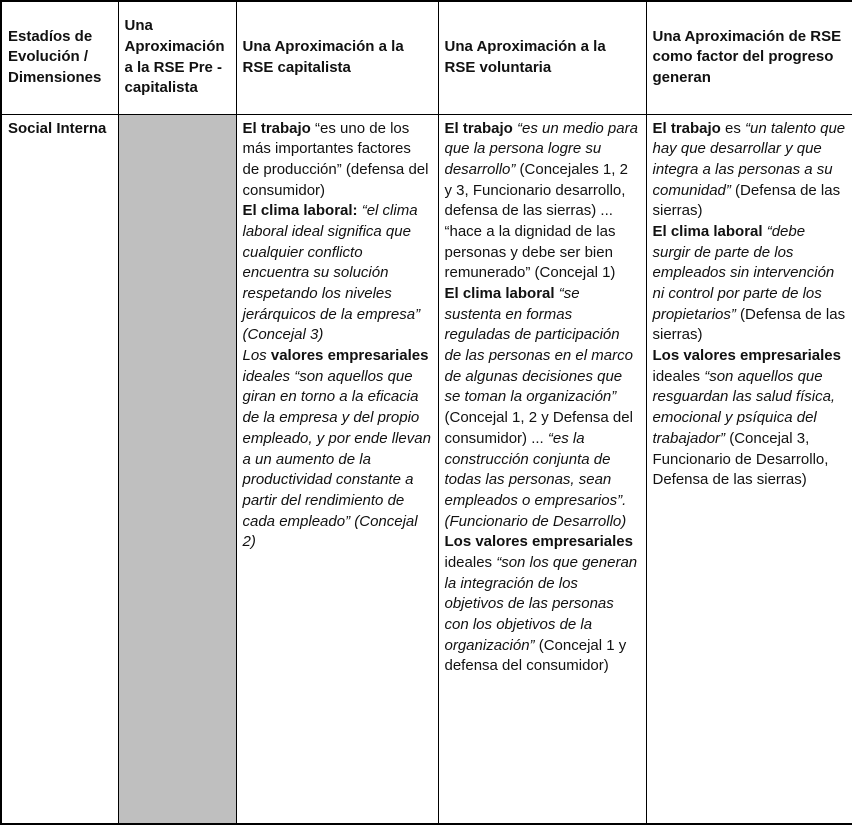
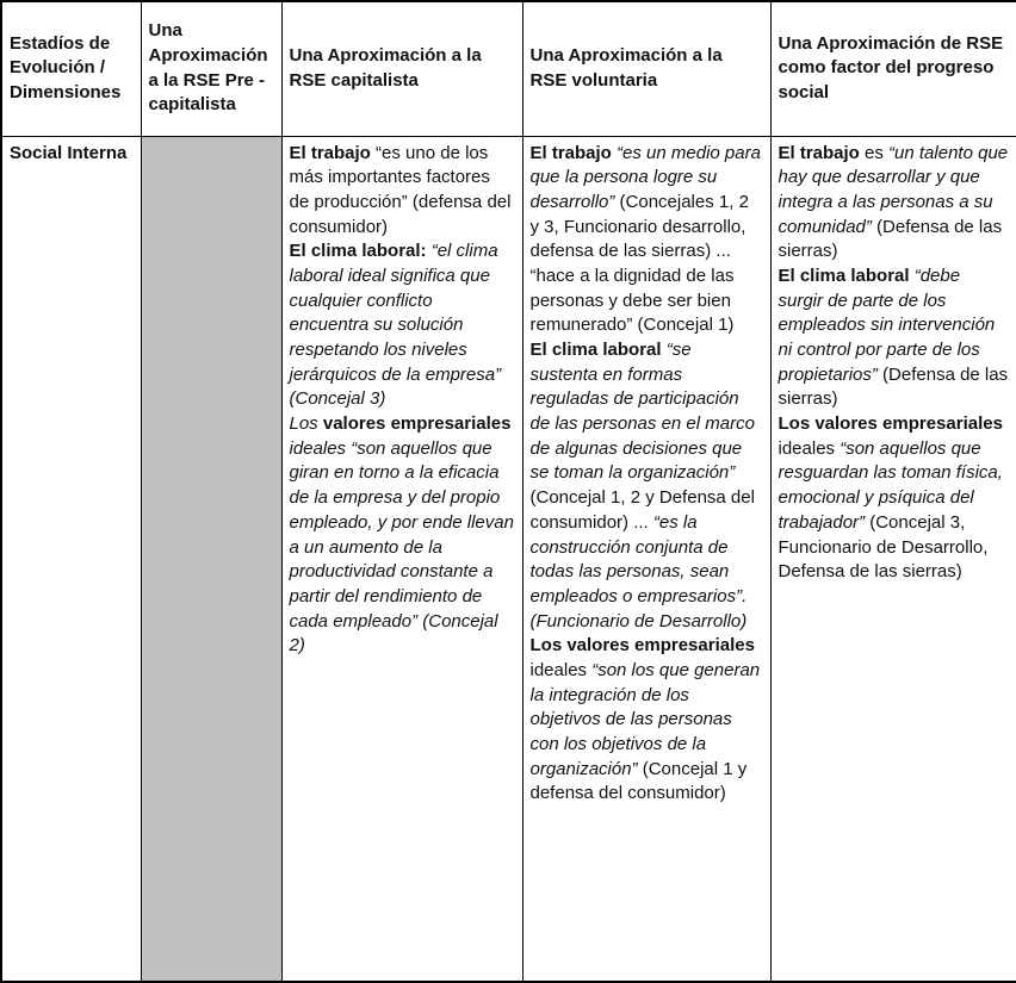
- Estadíos de Evolución / Dimensiones	Una Aproximación a la RSE Pre - capitalista	Una Aproximación a la RSE capitalista	Una Aproximación a la RSE voluntaria	Una Aproximación de RSE como factor del progreso generan
+ Estadíos de Evolución / Dimensiones	Una Aproximación a la RSE Pre - capitalista	Una Aproximación a la RSE capitalista	Una Aproximación a la RSE voluntaria	Una Aproximación de RSE como factor del progreso social
- Social Interna		El trabajo “es uno de los más importantes factores de producción” (defensa del consumidor)El clima laboral: “el clima laboral ideal significa que cualquier conflicto encuentra su solución respetando los niveles jerárquicos de la empresa” (Concejal 3)Los valores empresariales ideales “son aquellos que giran en torno a la eficacia de la empresa y del propio empleado, y por ende llevan a un aumento de la productividad constante a partir del rendimiento de cada empleado” (Concejal 2)	El trabajo “es un medio para que la persona logre su desarrollo” (Concejales 1, 2 y 3, Funcionario desarrollo, defensa de las sierras) ... “hace a la dignidad de las personas y debe ser bien remunerado” (Concejal 1)El clima laboral “se sustenta en formas reguladas de participación de las personas en el marco de algunas decisiones que se toman la organización” (Concejal 1, 2 y Defensa del consumidor) ... “es la construcción conjunta de todas las personas, sean empleados o empresarios”.(Funcionario de Desarrollo)Los valores empresariales ideales “son los que generan la integración de los objetivos de las personas con los objetivos de la organización” (Concejal 1 y defensa del consumidor)	El trabajo es “un talento que hay que desarrollar y que integra a las personas a su comunidad” (Defensa de las sierras)El clima laboral “debe surgir de parte de los empleados sin intervención ni control por parte de los propietarios” (Defensa de las sierras)Los valores empresariales ideales “son aquellos que resguardan las salud física, emocional y psíquica del trabajador” (Concejal 3, Funcionario de Desarrollo, Defensa de las sierras)
+ Social Interna		El trabajo “es uno de los más importantes factores de producción” (defensa del consumidor)El clima laboral: “el clima laboral ideal significa que cualquier conflicto encuentra su solución respetando los niveles jerárquicos de la empresa” (Concejal 3)Los valores empresariales ideales “son aquellos que giran en torno a la eficacia de la empresa y del propio empleado, y por ende llevan a un aumento de la productividad constante a partir del rendimiento de cada empleado” (Concejal 2)	El trabajo “es un medio para que la persona logre su desarrollo” (Concejales 1, 2 y 3, Funcionario desarrollo, defensa de las sierras) ... “hace a la dignidad de las personas y debe ser bien remunerado” (Concejal 1)El clima laboral “se sustenta en formas reguladas de participación de las personas en el marco de algunas decisiones que se toman la organización” (Concejal 1, 2 y Defensa del consumidor) ... “es la construcción conjunta de todas las personas, sean empleados o empresarios”.(Funcionario de Desarrollo)Los valores empresariales ideales “son los que generan la integración de los objetivos de las personas con los objetivos de la organización” (Concejal 1 y defensa del consumidor)	El trabajo es “un talento que hay que desarrollar y que integra a las personas a su comunidad” (Defensa de las sierras)El clima laboral “debe surgir de parte de los empleados sin intervención ni control por parte de los propietarios” (Defensa de las sierras)Los valores empresariales ideales “son aquellos que resguardan las toman física, emocional y psíquica del trabajador” (Concejal 3, Funcionario de Desarrollo, Defensa de las sierras)
